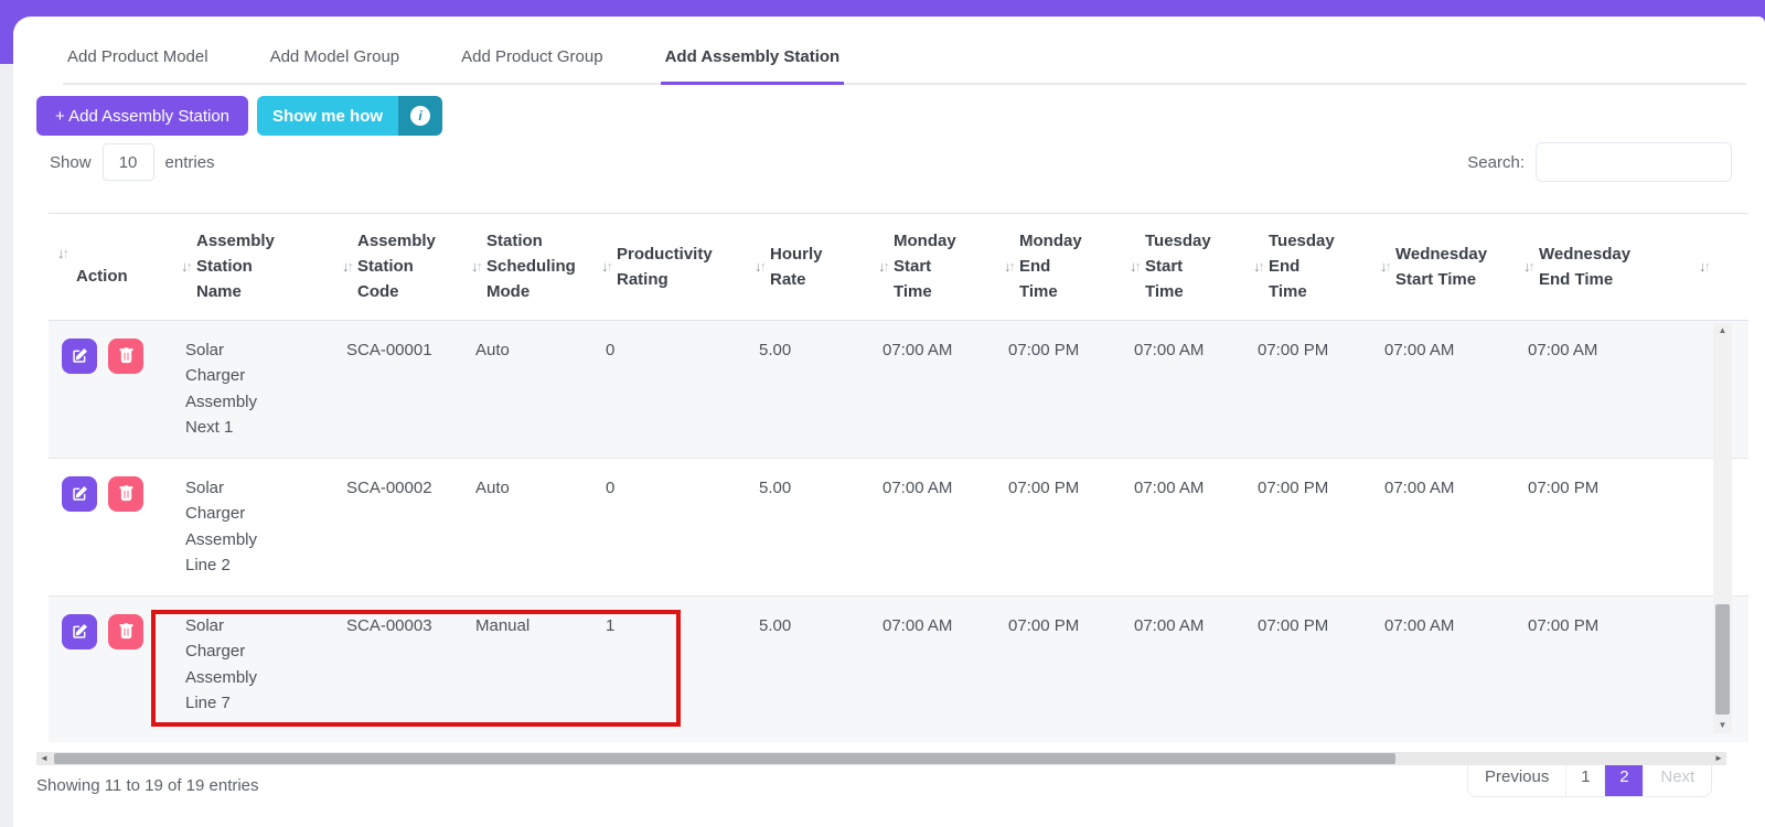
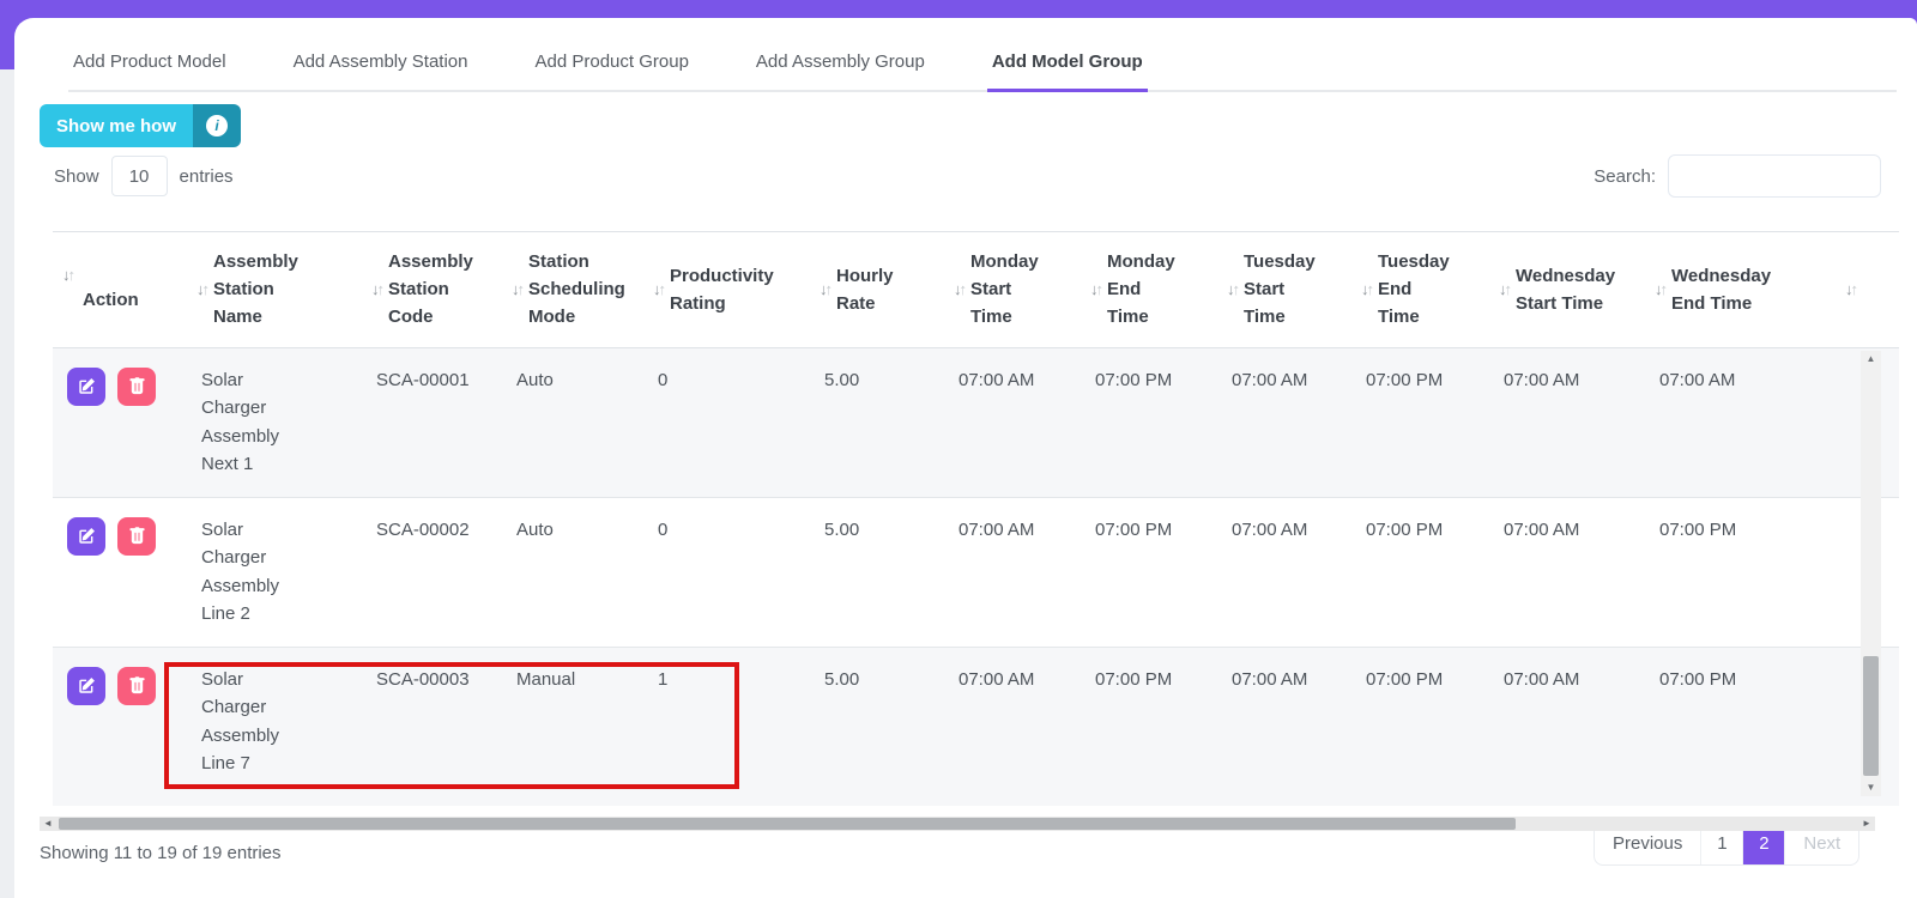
  Add Product Model
- Add Model Group
+ Add Assembly Station
  Add Product Group
+ Add Assembly Group
- Add Assembly Station
+ Add Model Group
- + Add Assembly Station
  Show me how
  i
  Show
  10
  entries
  Search:
  ↓↑ Action	↓↑ Assembly Station Name	↓↑ Assembly Station Code	↓↑ Station Scheduling Mode	↓↑ Productivity Rating	↓↑ Hourly Rate	↓↑ Monday Start Time	↓↑ Monday End Time	↓↑ Tuesday Start Time	↓↑ Tuesday End Time	↓↑ Wednesday Start Time	↓↑ Wednesday End Time	↓↑
  	Solar Charger Assembly Next 1	SCA-00001	Auto	0	5.00	07:00 AM	07:00 PM	07:00 AM	07:00 PM	07:00 AM	07:00 AM
  	Solar Charger Assembly Line 2	SCA-00002	Auto	0	5.00	07:00 AM	07:00 PM	07:00 AM	07:00 PM	07:00 AM	07:00 PM
  	Solar Charger Assembly Line 7	SCA-00003	Manual	1	5.00	07:00 AM	07:00 PM	07:00 AM	07:00 PM	07:00 AM	07:00 PM
  ▲
  ▼
  ◄
  ►
  Showing 11 to 19 of 19 entries
  Previous
  1
  2
  Next
